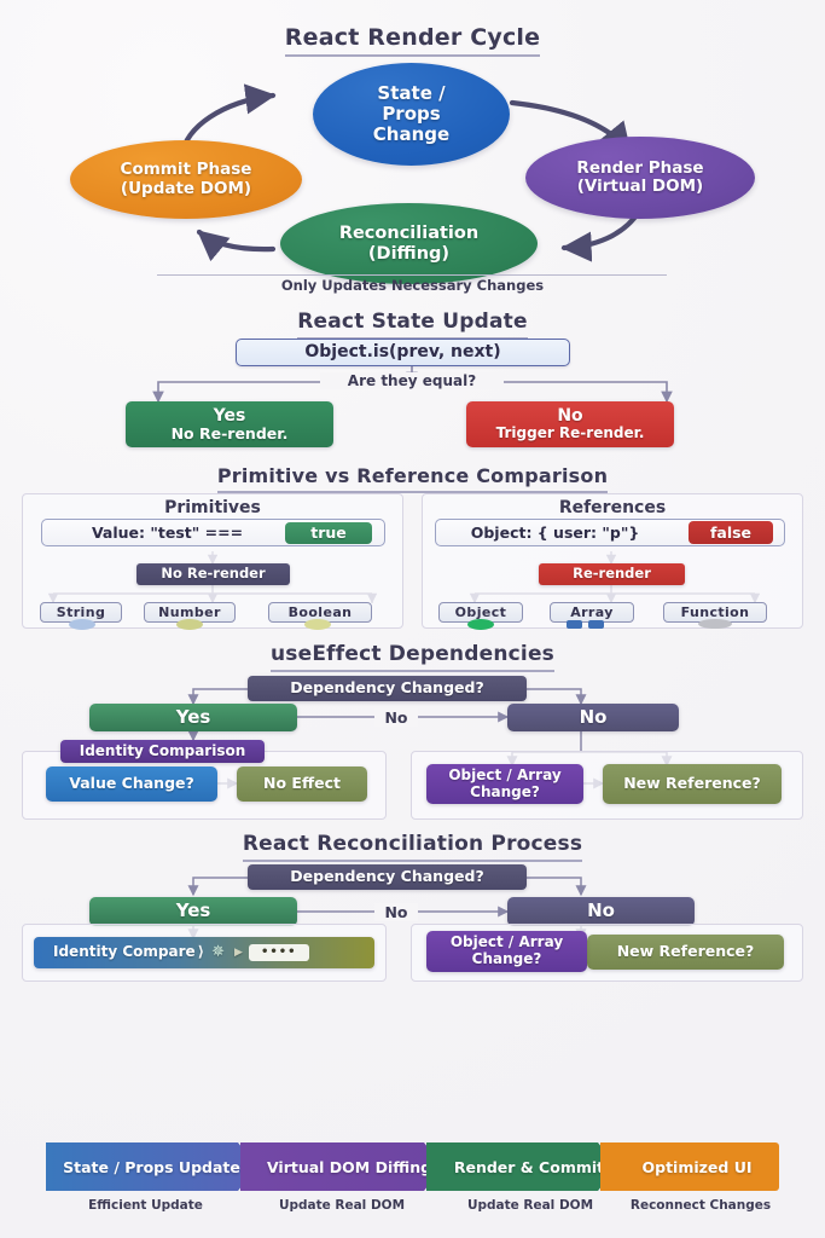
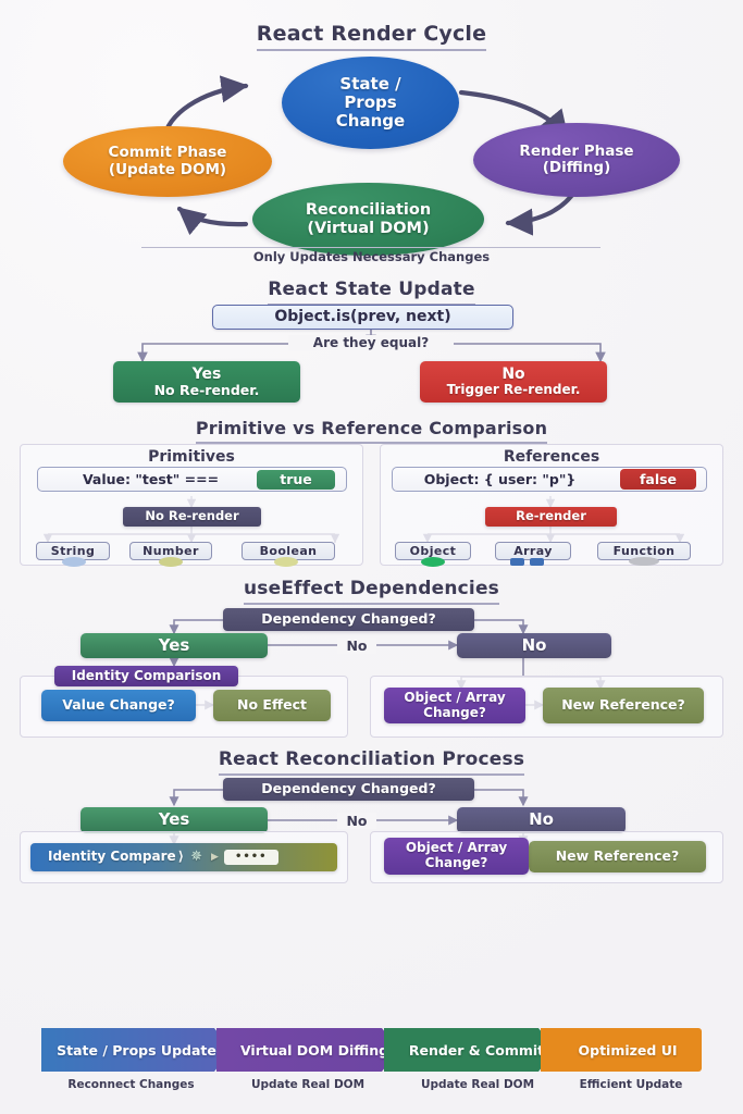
  React Render Cycle
  State /
  Props
  Change
  Render Phase
- (Virtual DOM)
+ (Diffing)
  Reconciliation
- (Diffing)
+ (Virtual DOM)
  Commit Phase
  (Update DOM)
  Only Updates Necessary Changes
  React State Update
  Object.is(prev, next)
  Are they equal?
  Yes
  No Re-render.
  No
  Trigger Re-render.
  Primitive vs Reference Comparison
  Primitives
  References
  Value: "test" ===
  true
  No Re-render
  String
  Number
  Boolean
  Object: { user: "p"}
  false
  Re-render
  Object
  Array
  Function
  useEffect Dependencies
  Dependency Changed?
  Yes
  No
  No
  Identity Comparison
  Value Change?
  No Effect
  Object / Array
  Change?
  New Reference?
  React Reconciliation Process
  Dependency Changed?
  Yes
  No
  No
  Identity Compare
  ⟩
  ✵
  ▶
  ••••
  Object / Array
  Change?
  New Reference?
  State / Props Update
  Virtual DOM Diffing
  Render & Commi
  Optimized UI
- Efficient Update
+ Reconnect Changes
  Update Real DOM
  Update Real DOM
- Reconnect Changes
+ Efficient Update
